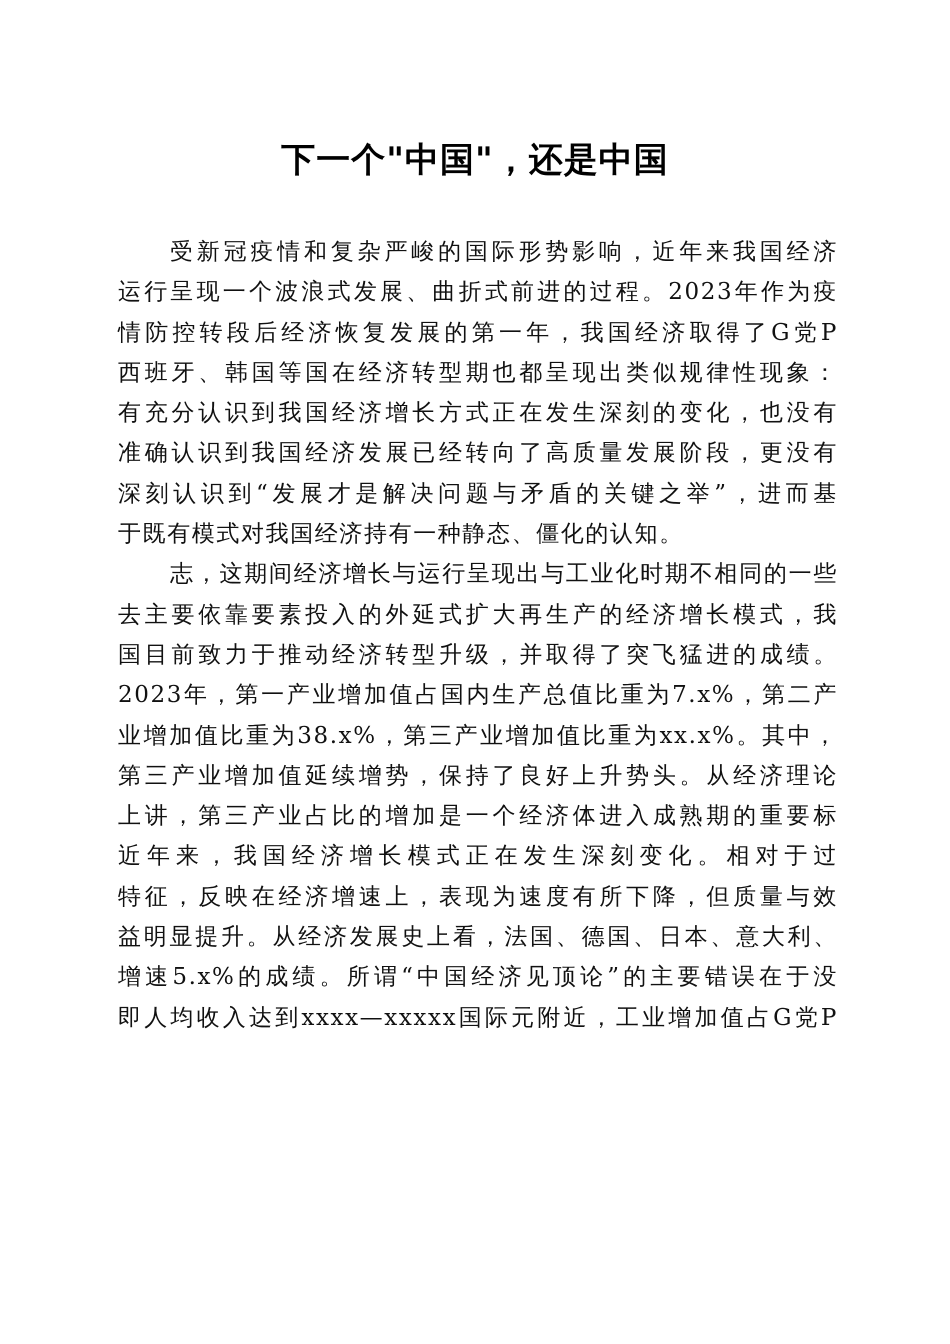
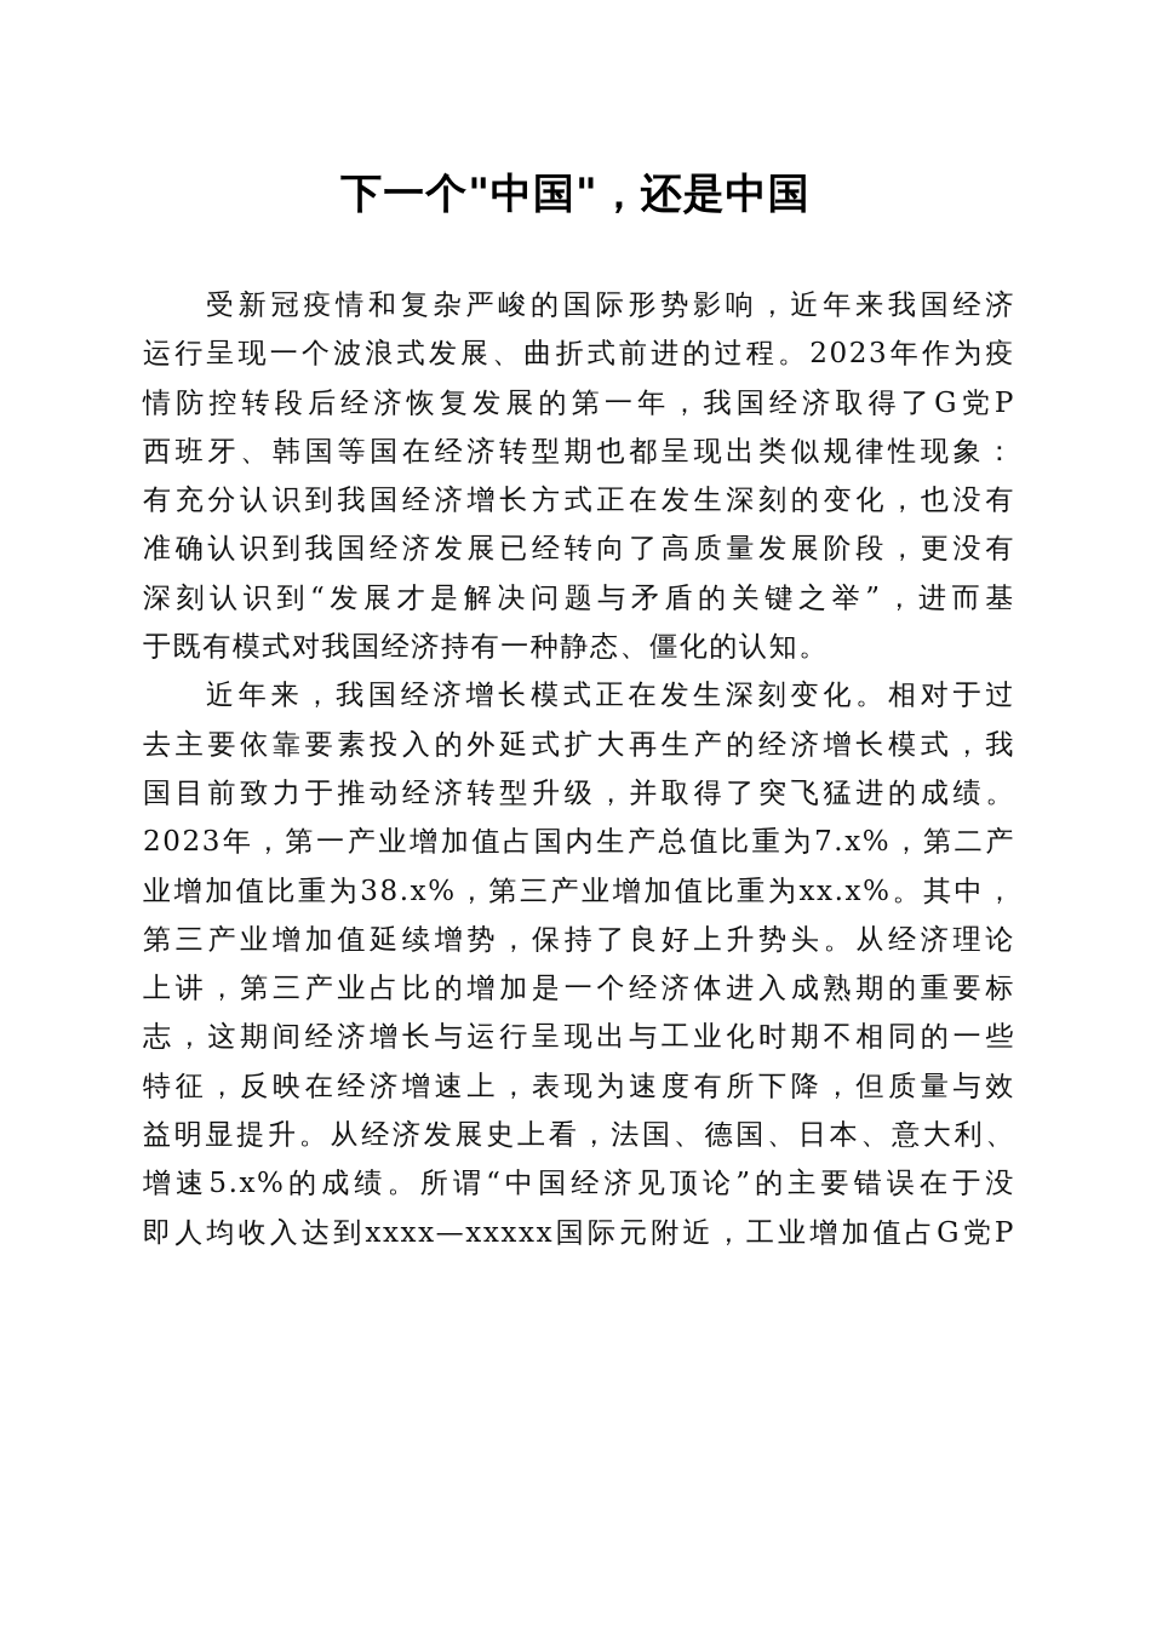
  下一个"中国"，还是中国
  受新冠疫情和复杂严峻的国际形势影响，近年来我国经济
  运行呈现一个波浪式发展、曲折式前进的过程。2023年作为疫
  情防控转段后经济恢复发展的第一年，我国经济取得了G党P
  西班牙、韩国等国在经济转型期也都呈现出类似规律性现象：
  有充分认识到我国经济增长方式正在发生深刻的变化，也没有
  准确认识到我国经济发展已经转向了高质量发展阶段，更没有
  深刻认识到“发展才是解决问题与矛盾的关键之举”，进而基
  于既有模式对我国经济持有一种静态、僵化的认知。
- 志，这期间经济增长与运行呈现出与工业化时期不相同的一些
+ 近年来，我国经济增长模式正在发生深刻变化。相对于过
  去主要依靠要素投入的外延式扩大再生产的经济增长模式，我
  国目前致力于推动经济转型升级，并取得了突飞猛进的成绩。
  2023年，第一产业增加值占国内生产总值比重为7.x%，第二产
  业增加值比重为38.x%，第三产业增加值比重为xx.x%。其中，
  第三产业增加值延续增势，保持了良好上升势头。从经济理论
  上讲，第三产业占比的增加是一个经济体进入成熟期的重要标
- 近年来，我国经济增长模式正在发生深刻变化。相对于过
+ 志，这期间经济增长与运行呈现出与工业化时期不相同的一些
  特征，反映在经济增速上，表现为速度有所下降，但质量与效
  益明显提升。从经济发展史上看，法国、德国、日本、意大利、
  增速5.x%的成绩。所谓“中国经济见顶论”的主要错误在于没
  即人均收入达到xxxx—xxxxx国际元附近，工业增加值占G党P
